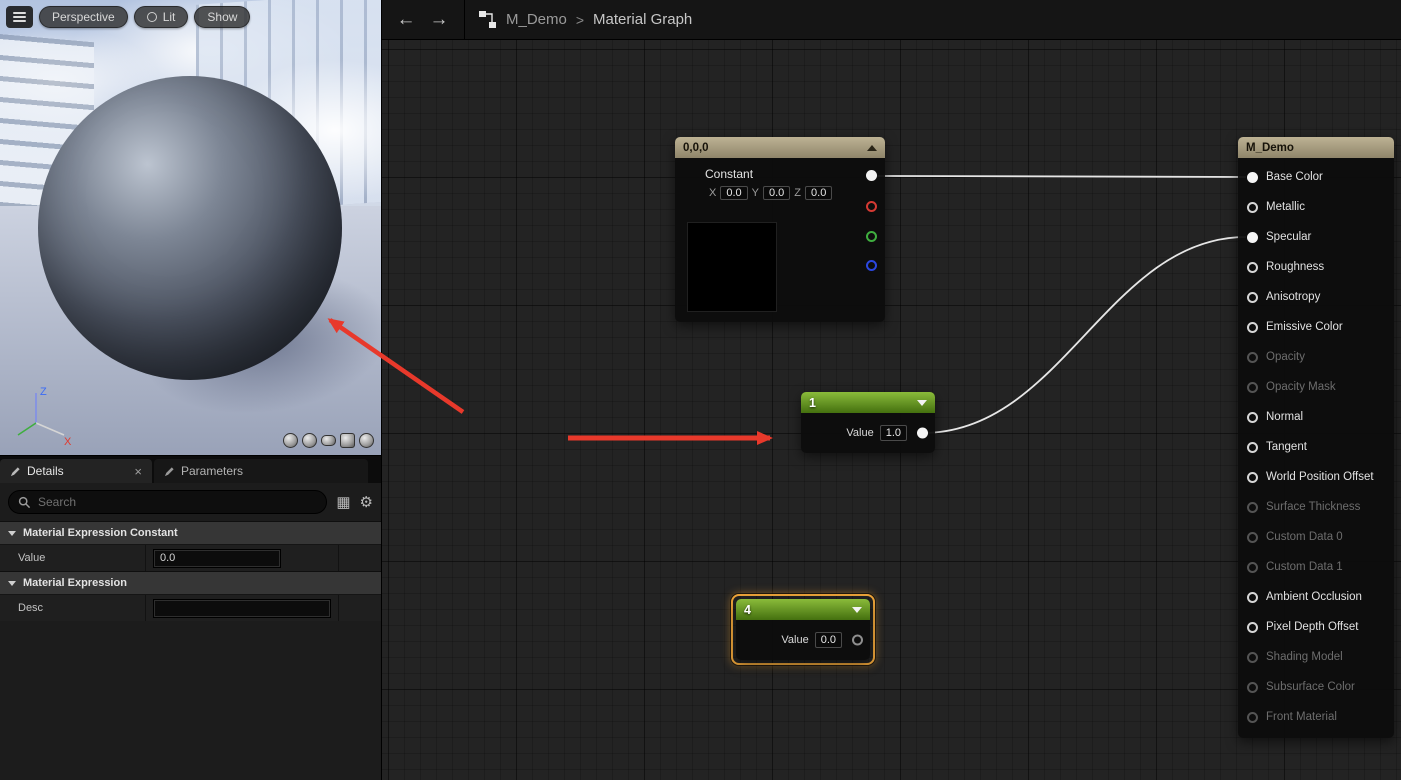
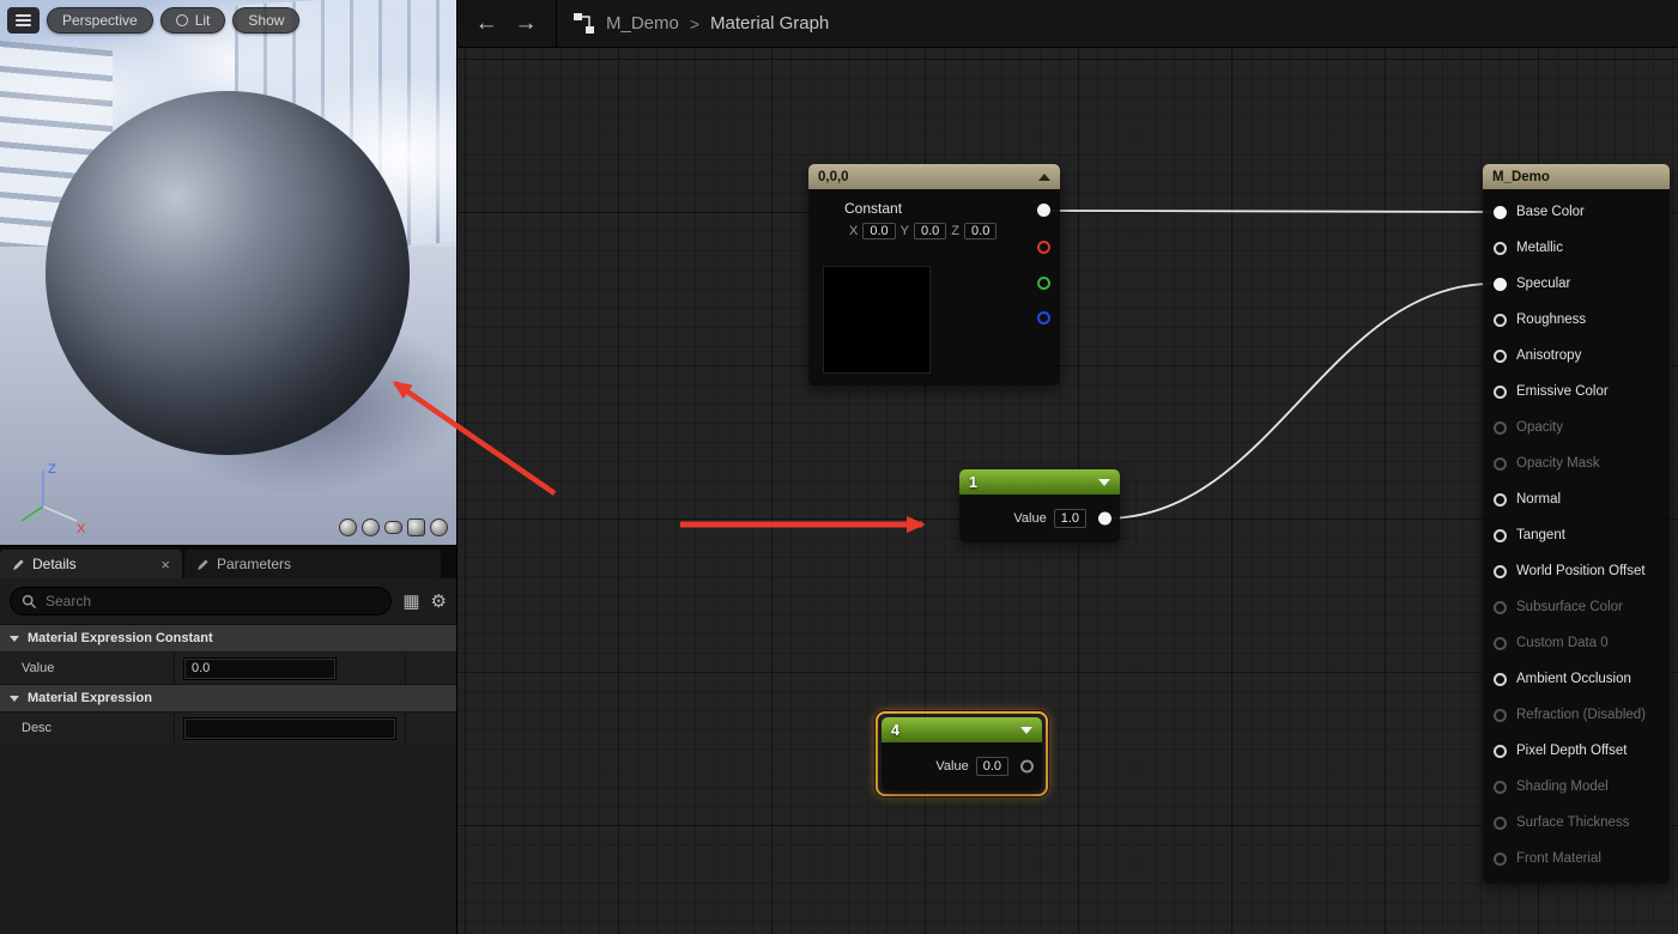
  Perspective
  Lit
  Show
  Z
  X
  Details
  ×
  Parameters
  Search
  ▦
  ⚙
  Material Expression Constant
  Value
  0.0
  Material Expression
  Desc
  ←
  →
  M_Demo
  >
  Material Graph
  0,0,0
  Constant
  X
  0.0
  Y
  0.0
  Z
  0.0
  1
  Value
  1.0
  4
  Value
  0.0
  M_Demo
  Base Color
  Metallic
  Specular
  Roughness
  Anisotropy
  Emissive Color
  Opacity
  Opacity Mask
  Normal
  Tangent
  World Position Offset
- Surface Thickness
+ Subsurface Color
  Custom Data 0
- Custom Data 1
  Ambient Occlusion
+ Refraction (Disabled)
  Pixel Depth Offset
  Shading Model
- Subsurface Color
+ Surface Thickness
  Front Material
